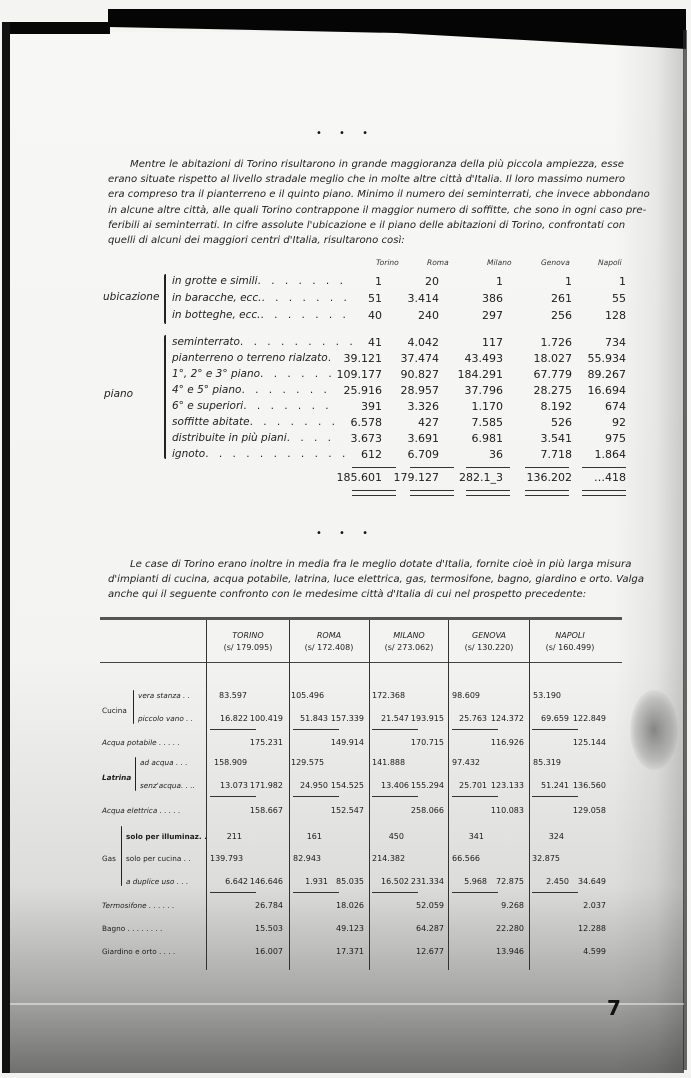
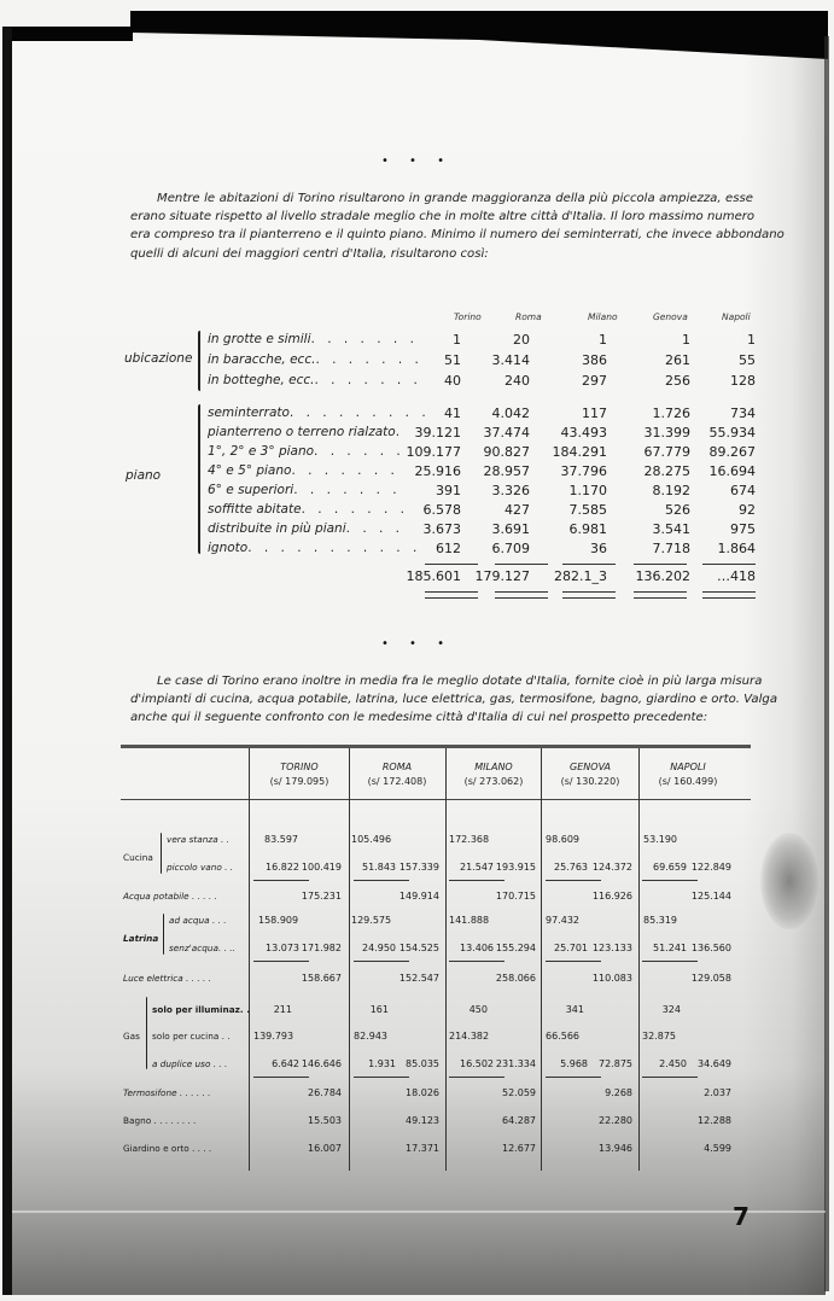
  • • •
  Mentre le abitazioni di Torino risultarono in grande maggioranza della più piccola ampiezza, esse
  erano situate rispetto al livello stradale meglio che in molte altre città d'Italia. Il loro massimo numero
  era compreso tra il pianterreno e il quinto piano. Minimo il numero dei seminterrati, che invece abbondano
- in alcune altre città, alle quali Torino contrappone il maggior numero di soffitte, che sono in ogni caso pre-
- feribili ai seminterrati. In cifre assolute l'ubicazione e il piano delle abitazioni di Torino, confrontati con
  quelli di alcuni dei maggiori centri d'Italia, risultarono così:
  Torino
  Roma
  Milano
  Genova
  Napoli
  ubicazione
  in grotte e simili
  . . . . . . .
  1
  20
  1
  1
  1
  in baracche, ecc.
  . . . . . . .
  51
  3.414
  386
  261
  55
  in botteghe, ecc.
  . . . . . . .
  40
  240
  297
  256
  128
  piano
  seminterrato
  . . . . . . . . .
  41
  4.042
  117
  1.726
  734
  pianterreno o terreno rialzato
  .
  39.121
  37.474
  43.493
- 18.027
+ 31.399
  55.934
  1°, 2° e 3° piano
  . . . . . .
  109.177
  90.827
  184.291
  67.779
  89.267
  4° e 5° piano
  . . . . . . .
  25.916
  28.957
  37.796
  28.275
  16.694
  6° e superiori
  . . . . . . .
  391
  3.326
  1.170
  8.192
  674
  soffitte abitate
  . . . . . . .
  6.578
  427
  7.585
  526
  92
  distribuite in più piani
  . . . .
  3.673
  3.691
  6.981
  3.541
  975
  ignoto
  . . . . . . . . . . .
  612
  6.709
  36
  7.718
  1.864
  185.601
  179.127
  282.1_3
  136.202
  …418
  • • •
  Le case di Torino erano inoltre in media fra le meglio dotate d'Italia, fornite cioè in più larga misura
  d'impianti di cucina, acqua potabile, latrina, luce elettrica, gas, termosifone, bagno, giardino e orto. Valga
  anche qui il seguente confronto con le medesime città d'Italia di cui nel prospetto precedente:
  TORINO
  (s/ 179.095)
  ROMA
  (s/ 172.408)
  MILANO
  (s/ 273.062)
  GENOVA
  (s/ 130.220)
  NAPOLI
  (s/ 160.499)
  Cucina
  vera stanza . .
  piccolo vano . .
  83.597
  105.496
  172.368
  98.609
  53.190
  16.822
  100.419
  51.843
  157.339
  21.547
  193.915
  25.763
  124.372
  69.659
  122.849
  Acqua potabile . . . . .
  175.231
  149.914
  170.715
  116.926
  125.144
  Latrina
  ad acqua . . .
  senz'acqua. . ..
  158.909
  129.575
  141.888
  97.432
  85.319
  13.073
  171.982
  24.950
  154.525
  13.406
  155.294
  25.701
  123.133
  51.241
  136.560
- Acqua elettrica . . . . .
+ Luce elettrica . . . . .
  158.667
  152.547
  258.066
  110.083
  129.058
  Gas
  solo per illuminaz. .
  solo per cucina . .
  a duplice uso . . .
  211
  161
  450
  341
  324
  139.793
  82.943
  214.382
  66.566
  32.875
  6.642
  146.646
  1.931
  85.035
  16.502
  231.334
  5.968
  72.875
  2.450
  34.649
  Termosifone . . . . . .
  26.784
  18.026
  52.059
  9.268
  2.037
  Bagno . . . . . . . .
  15.503
  49.123
  64.287
  22.280
  12.288
  Giardino e orto . . . .
  16.007
  17.371
  12.677
  13.946
  4.599
  7
